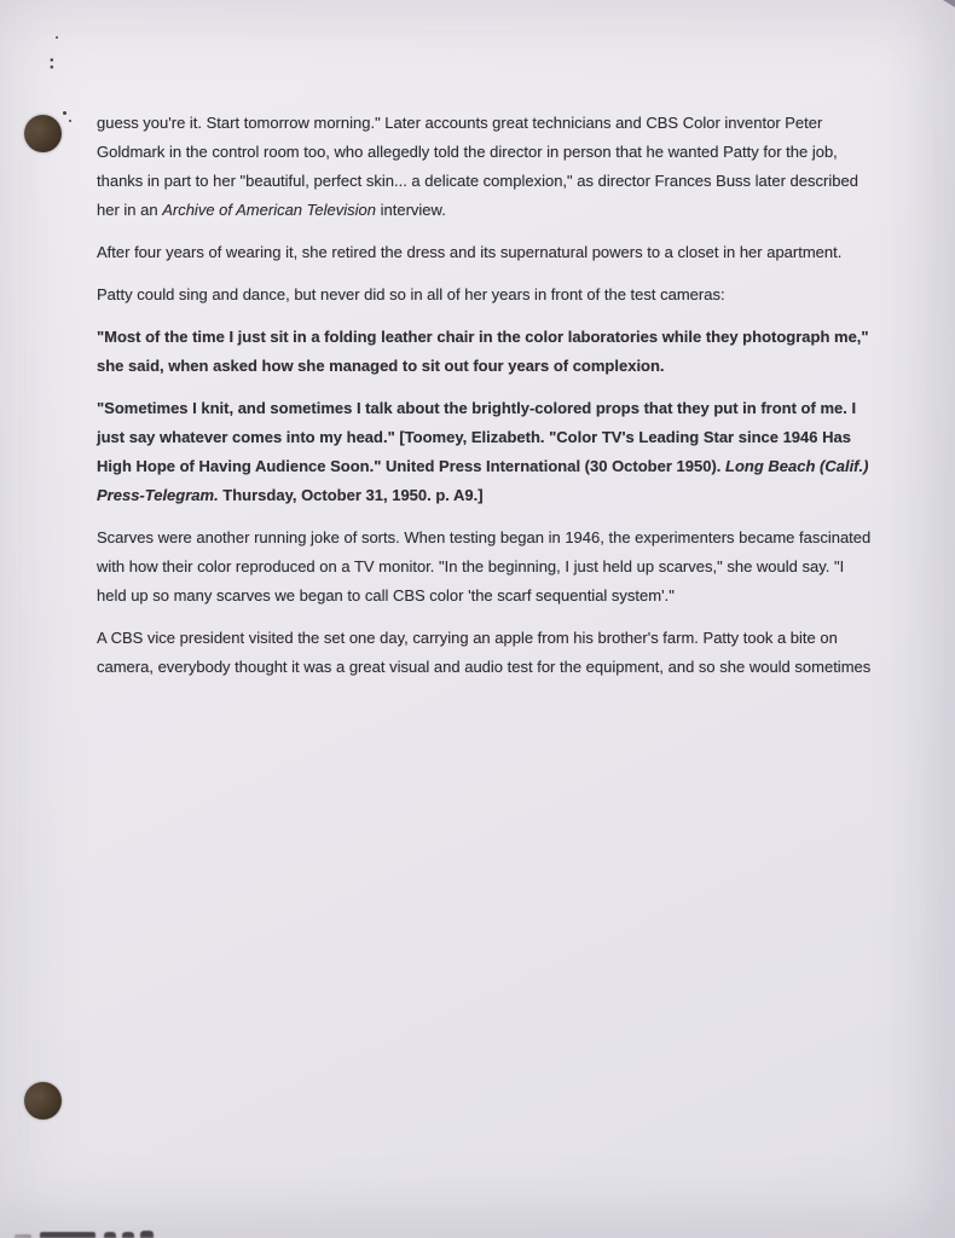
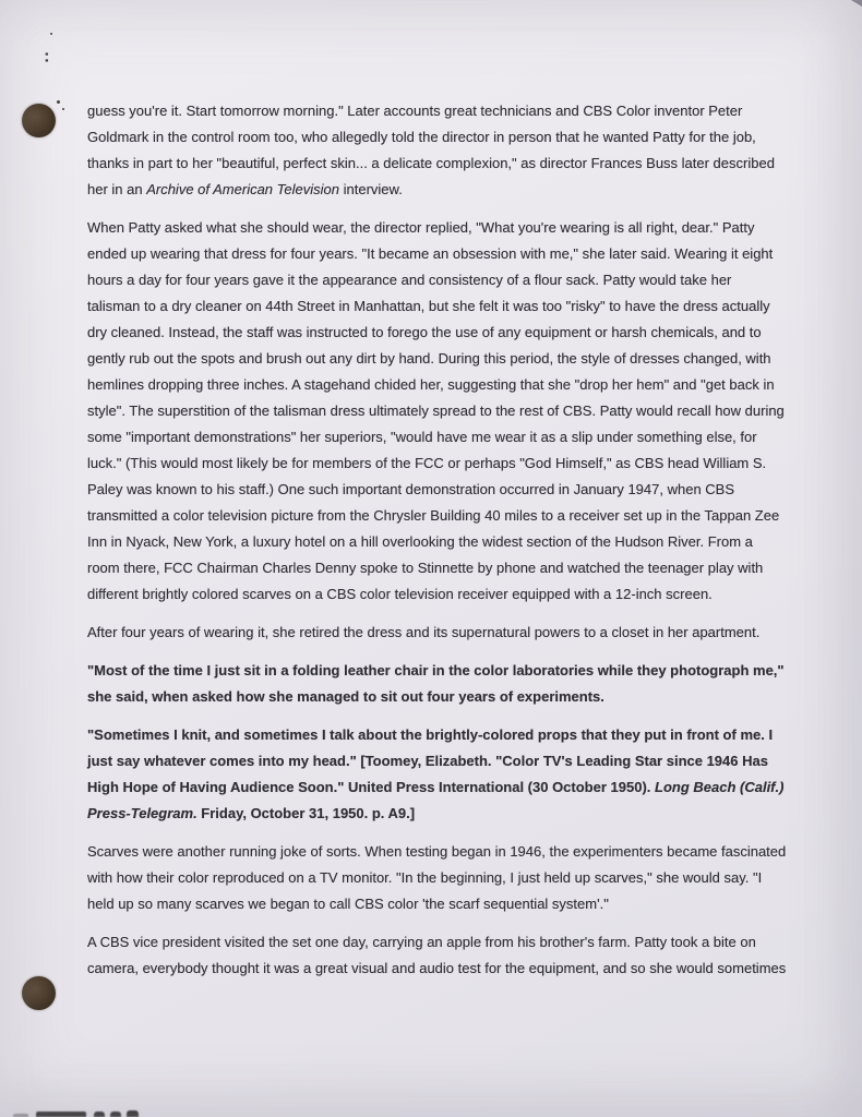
  :
  guess you're it. Start tomorrow morning." Later accounts great technicians and CBS Color inventor Peter Goldmark in the control room too, who allegedly told the director in person that he wanted Patty for the job, thanks in part to her "beautiful, perfect skin... a delicate complexion," as director Frances Buss later described her in an Archive of American Television interview.
+ When Patty asked what she should wear, the director replied, "What you're wearing is all right, dear." Patty ended up wearing that dress for four years. "It became an obsession with me," she later said. Wearing it eight hours a day for four years gave it the appearance and consistency of a flour sack. Patty would take her talisman to a dry cleaner on 44th Street in Manhattan, but she felt it was too "risky" to have the dress actually dry cleaned. Instead, the staff was instructed to forego the use of any equipment or harsh chemicals, and to gently rub out the spots and brush out any dirt by hand. During this period, the style of dresses changed, with hemlines dropping three inches. A stagehand chided her, suggesting that she "drop her hem" and "get back in style". The superstition of the talisman dress ultimately spread to the rest of CBS. Patty would recall how during some "important demonstrations" her superiors, "would have me wear it as a slip under something else, for luck." (This would most likely be for members of the FCC or perhaps "God Himself," as CBS head William S. Paley was known to his staff.) One such important demonstration occurred in January 1947, when CBS transmitted a color television picture from the Chrysler Building 40 miles to a receiver set up in the Tappan Zee Inn in Nyack, New York, a luxury hotel on a hill overlooking the widest section of the Hudson River. From a room there, FCC Chairman Charles Denny spoke to Stinnette by phone and watched the teenager play with different brightly colored scarves on a CBS color television receiver equipped with a 12-inch screen.
  After four years of wearing it, she retired the dress and its supernatural powers to a closet in her apartment.
- Patty could sing and dance, but never did so in all of her years in front of the test cameras:
- "Most of the time I just sit in a folding leather chair in the color laboratories while they photograph me," she said, when asked how she managed to sit out four years of complexion.
+ "Most of the time I just sit in a folding leather chair in the color laboratories while they photograph me," she said, when asked how she managed to sit out four years of experiments.
- "Sometimes I knit, and sometimes I talk about the brightly-colored props that they put in front of me. I just say whatever comes into my head." [Toomey, Elizabeth. "Color TV's Leading Star since 1946 Has High Hope of Having Audience Soon." United Press International (30 October 1950). Long Beach (Calif.) Press-Telegram. Thursday, October 31, 1950. p. A9.]
+ "Sometimes I knit, and sometimes I talk about the brightly-colored props that they put in front of me. I just say whatever comes into my head." [Toomey, Elizabeth. "Color TV's Leading Star since 1946 Has High Hope of Having Audience Soon." United Press International (30 October 1950). Long Beach (Calif.) Press-Telegram. Friday, October 31, 1950. p. A9.]
  Scarves were another running joke of sorts. When testing began in 1946, the experimenters became fascinated with how their color reproduced on a TV monitor. "In the beginning, I just held up scarves," she would say. "I held up so many scarves we began to call CBS color 'the scarf sequential system'."
  A CBS vice president visited the set one day, carrying an apple from his brother's farm. Patty took a bite on camera, everybody thought it was a great visual and audio test for the equipment, and so she would sometimes
